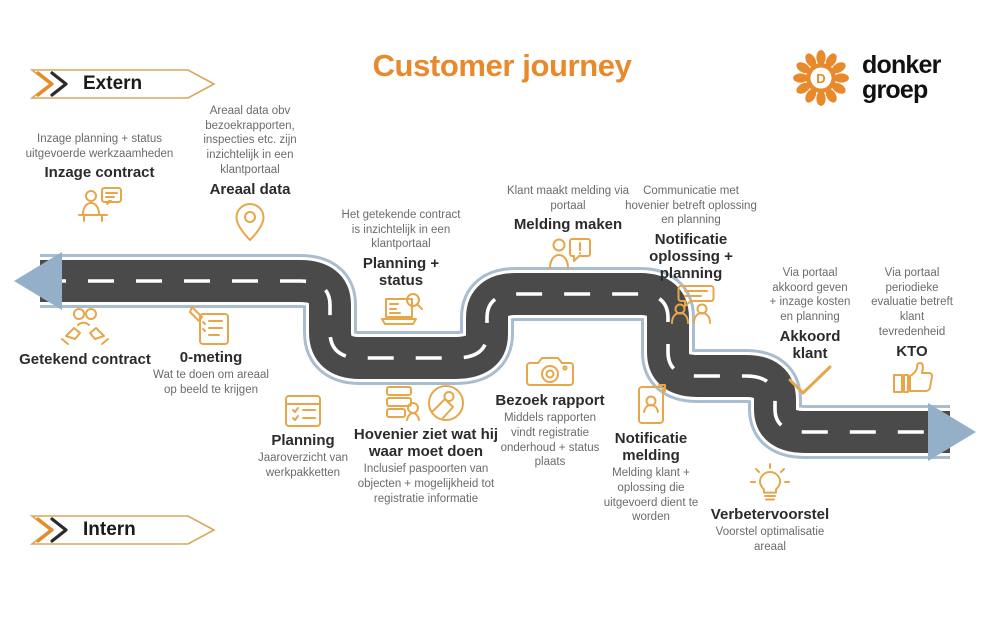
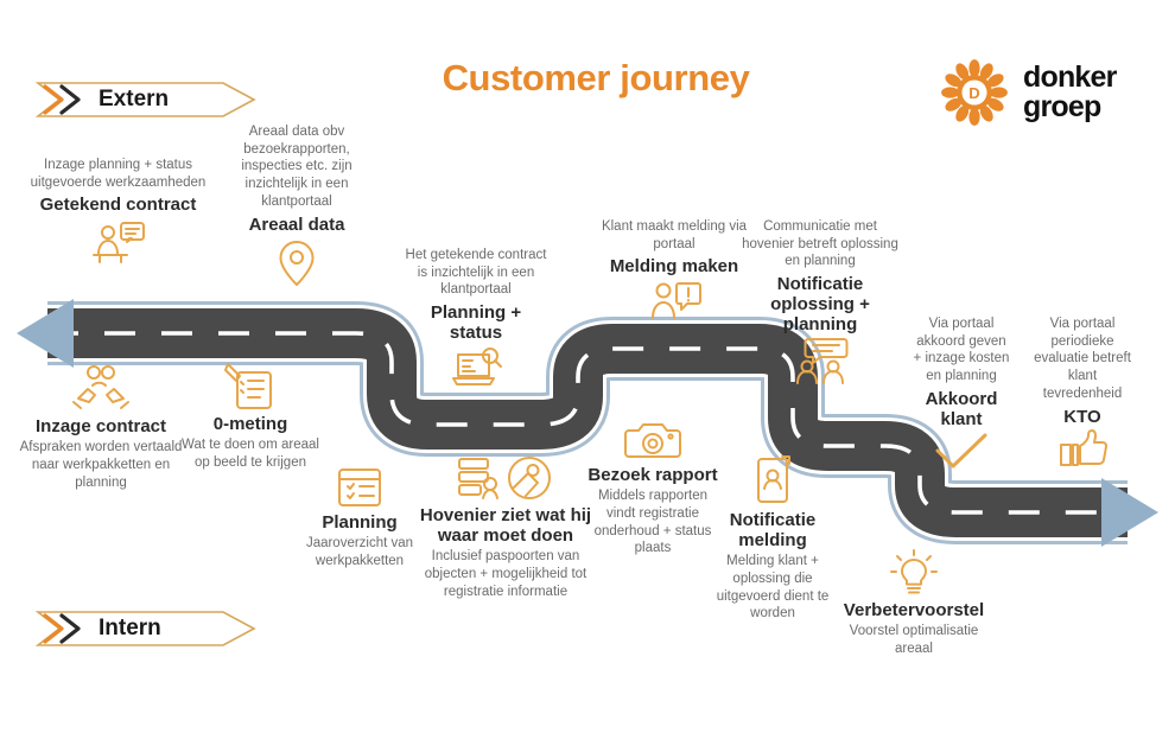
  Customer journey
  D
  donker
  groep
  Extern
  Intern
  Inzage planning + status uitgevoerde werkzaamheden
- Inzage contract
+ Getekend contract
  Areaal data obv bezoekrapporten, inspecties etc. zijn inzichtelijk in een klantportaal
  Areaal data
- Getekend contract
+ Inzage contract
+ Afspraken worden vertaald naar werkpakketten en planning
  0-meting
  Wat te doen om areaal op beeld te krijgen
  Het getekende contract is inzichtelijk in een klantportaal
  Planning + status
  Planning
  Jaaroverzicht van werkpakketten
  Hovenier ziet wat hij waar moet doen
  Inclusief paspoorten van objecten + mogelijkheid tot registratie informatie
  Klant maakt melding via portaal
  Melding maken
  Bezoek rapport
  Middels rapporten vindt registratie onderhoud + status plaats
  Communicatie met hovenier betreft oplossing en planning
  Notificatie oplossing + planning
  Notificatie melding
  Melding klant + oplossing die uitgevoerd dient te worden
  Via portaal akkoord geven + inzage kosten en planning
  Akkoord klant
  Verbetervoorstel
  Voorstel optimalisatie areaal
  Via portaal periodieke evaluatie betreft klant tevredenheid
  KTO
